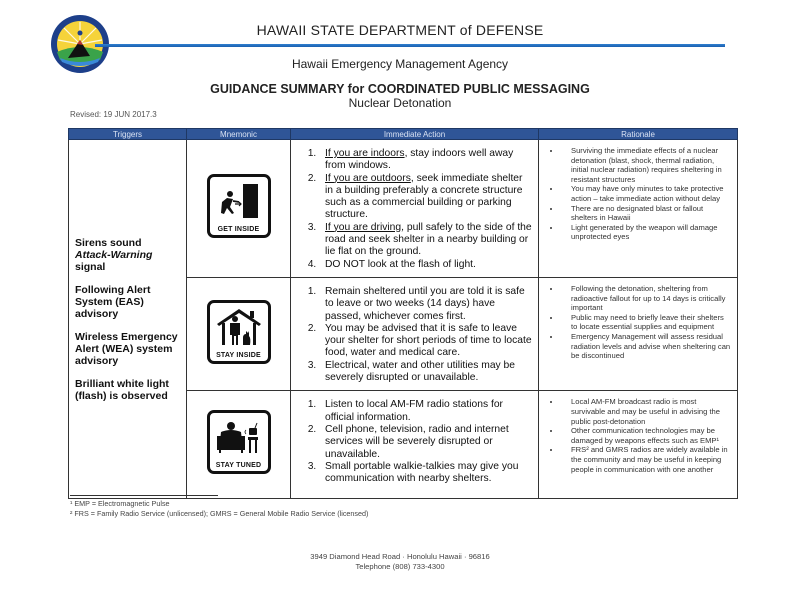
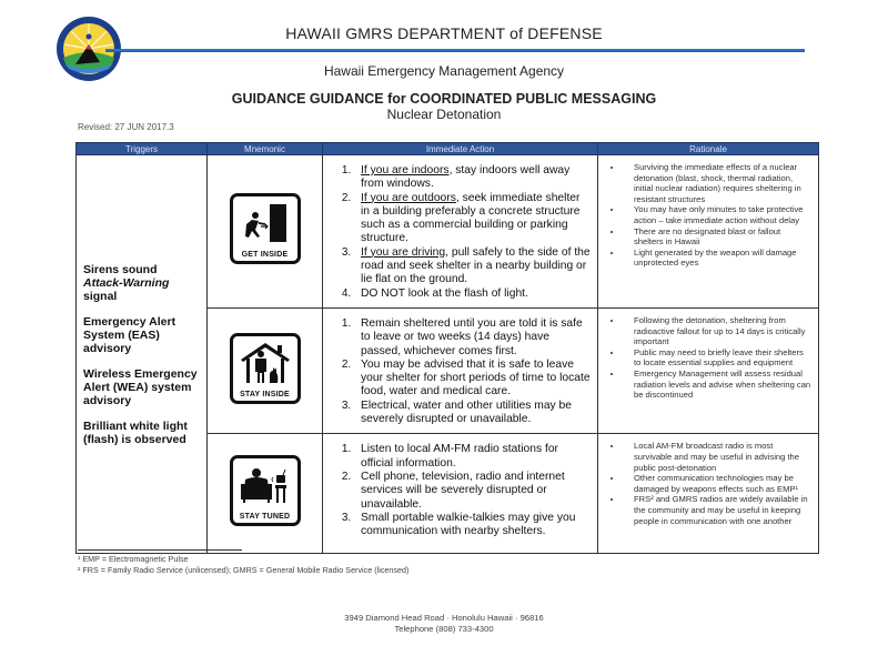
- HAWAII STATE DEPARTMENT of DEFENSE
+ HAWAII GMRS DEPARTMENT of DEFENSE
  Hawaii Emergency Management Agency
- GUIDANCE SUMMARY for COORDINATED PUBLIC MESSAGING
+ GUIDANCE GUIDANCE for COORDINATED PUBLIC MESSAGING
  Nuclear Detonation
- Revised: 19 JUN 2017.3
+ Revised: 27 JUN 2017.3
  Triggers	Mnemonic	Immediate Action	Rationale
- Sirens sound Attack-Warning signal Following Alert System (EAS) advisory Wireless Emergency Alert (WEA) system advisory Brilliant white light (flash) is observed		If you are indoors, stay indoors well away from windows. If you are outdoors, seek immediate shelter in a building preferably a concrete structure such as a commercial building or parking structure. If you are driving, pull safely to the side of the road and seek shelter in a nearby building or lie flat on the ground. DO NOT look at the flash of light.	Surviving the immediate effects of a nuclear detonation (blast, shock, thermal radiation, initial nuclear radiation) requires sheltering in resistant structures You may have only minutes to take protective action – take immediate action without delay There are no designated blast or fallout shelters in Hawaii Light generated by the weapon will damage unprotected eyes
+ Sirens sound Attack-Warning signal Emergency Alert System (EAS) advisory Wireless Emergency Alert (WEA) system advisory Brilliant white light (flash) is observed		If you are indoors, stay indoors well away from windows. If you are outdoors, seek immediate shelter in a building preferably a concrete structure such as a commercial building or parking structure. If you are driving, pull safely to the side of the road and seek shelter in a nearby building or lie flat on the ground. DO NOT look at the flash of light.	Surviving the immediate effects of a nuclear detonation (blast, shock, thermal radiation, initial nuclear radiation) requires sheltering in resistant structures You may have only minutes to take protective action – take immediate action without delay There are no designated blast or fallout shelters in Hawaii Light generated by the weapon will damage unprotected eyes
  	Remain sheltered until you are told it is safe to leave or two weeks (14 days) have passed, whichever comes first. You may be advised that it is safe to leave your shelter for short periods of time to locate food, water and medical care. Electrical, water and other utilities may be severely disrupted or unavailable.	Following the detonation, sheltering from radioactive fallout for up to 14 days is critically important Public may need to briefly leave their shelters to locate essential supplies and equipment Emergency Management will assess residual radiation levels and advise when sheltering can be discontinued
  	Listen to local AM-FM radio stations for official information. Cell phone, television, radio and internet services will be severely disrupted or unavailable. Small portable walkie-talkies may give you communication with nearby shelters.	Local AM-FM broadcast radio is most survivable and may be useful in advising the public post-detonation Other communication technologies may be damaged by weapons effects such as EMP¹ FRS² and GMRS radios are widely available in the community and may be useful in keeping people in communication with one another
  ¹ EMP = Electromagnetic Pulse
  ² FRS = Family Radio Service (unlicensed); GMRS = General Mobile Radio Service (licensed)
  3949 Diamond Head Road · Honolulu Hawaii · 96816
  Telephone (808) 733-4300
